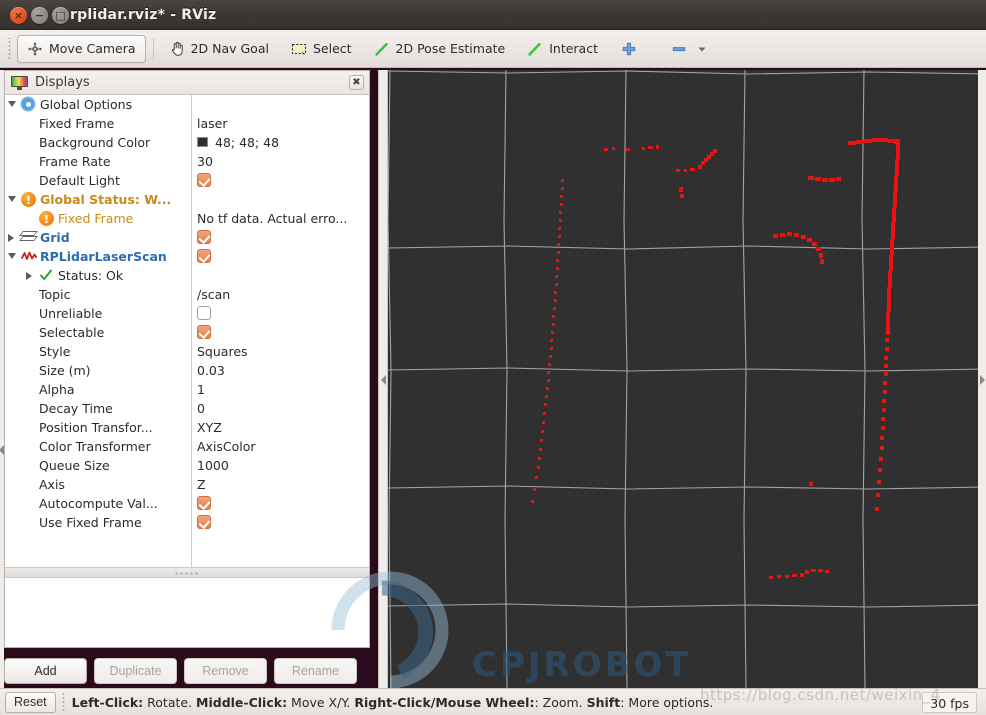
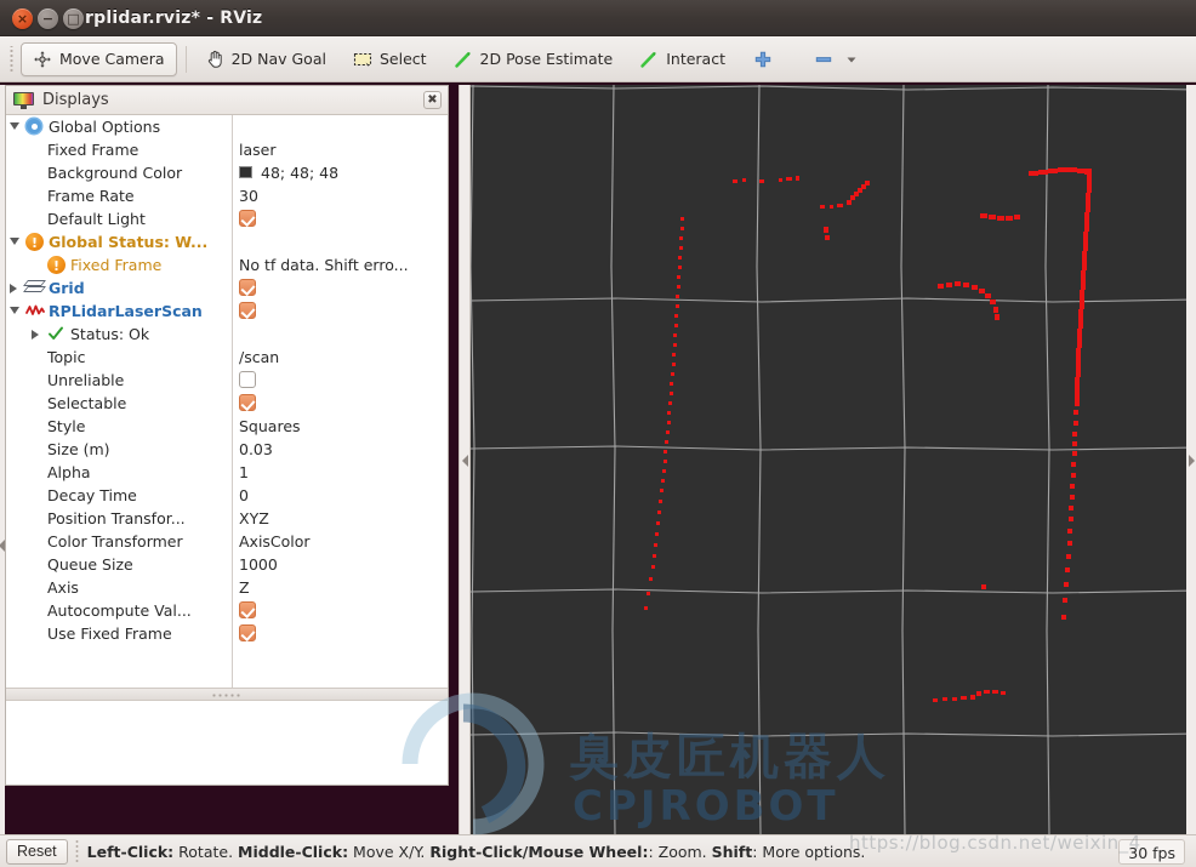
  ×
  −
  □
  rplidar.rviz* - RViz
  Move Camera
  2D Nav Goal
  Select
  2D Pose Estimate
  Interact
  Displays
  ✖
  Global Options
  Fixed Frame
  laser
  Background Color
  48; 48; 48
  Frame Rate
  30
  Default Light
  Global Status: W...
  Fixed Frame
- No tf data. Actual erro...
+ No tf data. Shift erro...
  Grid
  RPLidarLaserScan
  Status: Ok
  Topic
  /scan
  Unreliable
  Selectable
  Style
  Squares
  Size (m)
  0.03
  Alpha
  1
  Decay Time
  0
  Position Transfor...
  XYZ
  Color Transformer
  AxisColor
  Queue Size
  1000
  Axis
  Z
  Autocompute Val...
  Use Fixed Frame
- Add
- Duplicate
- Remove
- Rename
  Reset
  Left-Click: Rotate. Middle-Click: Move X/Y. Right-Click/Mouse Wheel:: Zoom. Shift: More options.
  30 fps
+ 臭皮匠机器人
  CPJROBOT
  https://blog.csdn.net/weixin_4
